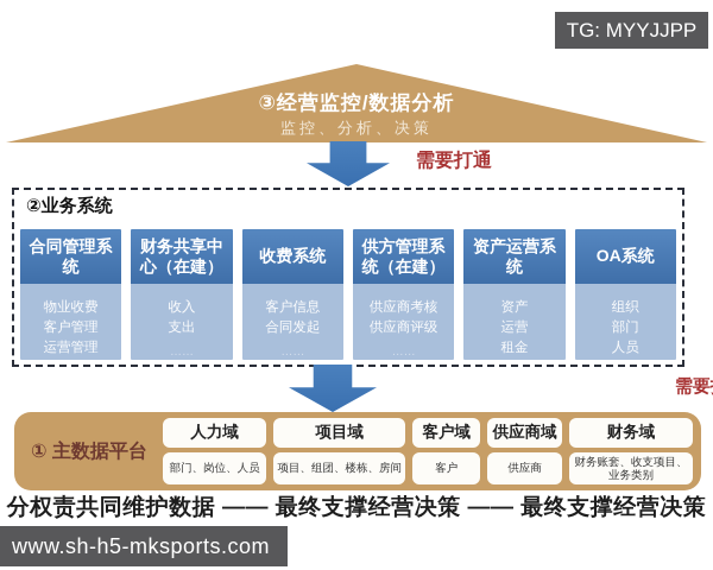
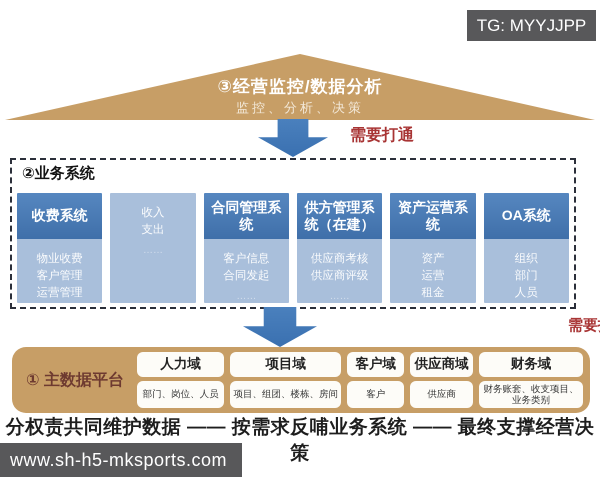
  ③经营监控/数据分析
  监控、分析、决策
  需要打通
  ②业务系统
- 合同管理系统
+ 收费系统
  物业收费
  客户管理
  运营管理
- 财务共享中心（在建）
  收入
  支出
  ……
- 收费系统
+ 合同管理系统
  客户信息
  合同发起
  ……
  供方管理系统（在建）
  供应商考核
  供应商评级
  ……
  资产运营系统
  资产
  运营
  租金
  OA系统
  组织
  部门
  人员
  ① 主数据平台
  人力域
  部门、岗位、人员
  项目域
  项目、组团、楼栋、房间
  客户域
  客户
  供应商域
  供应商
  财务域
  财务账套、收支项目、业务类别
- 分权责共同维护数据 —— 最终支撑经营决策 —— 最终支撑经营决策
+ 分权责共同维护数据 —— 按需求反哺业务系统 —— 最终支撑经营决策
  TG: MYYJJPP
  www.sh-h5-mksports.com
